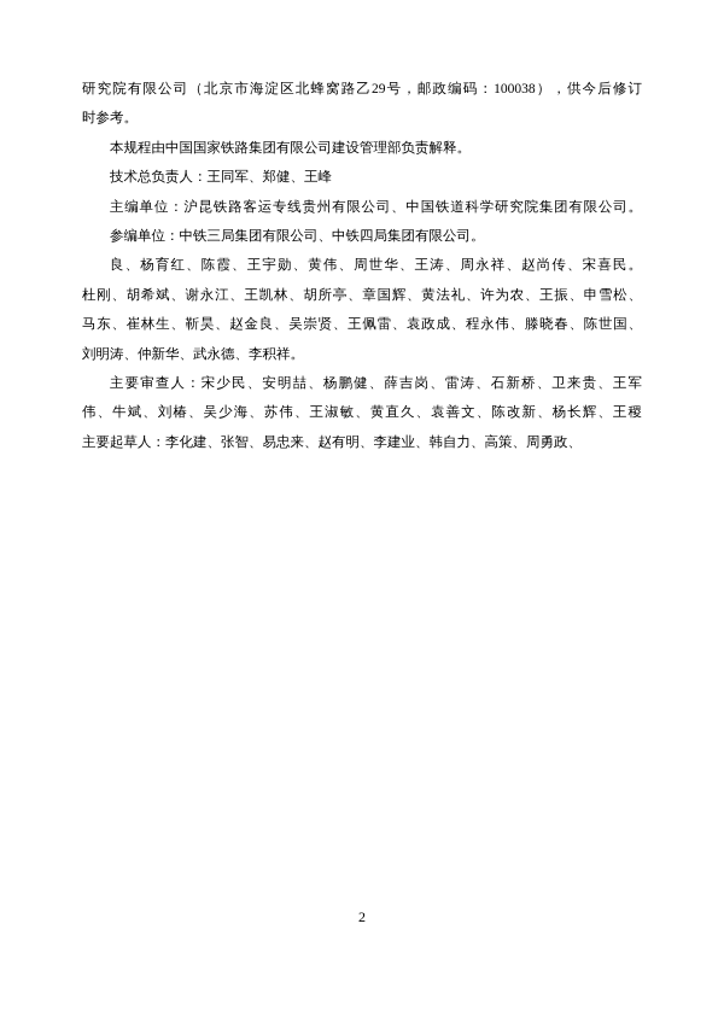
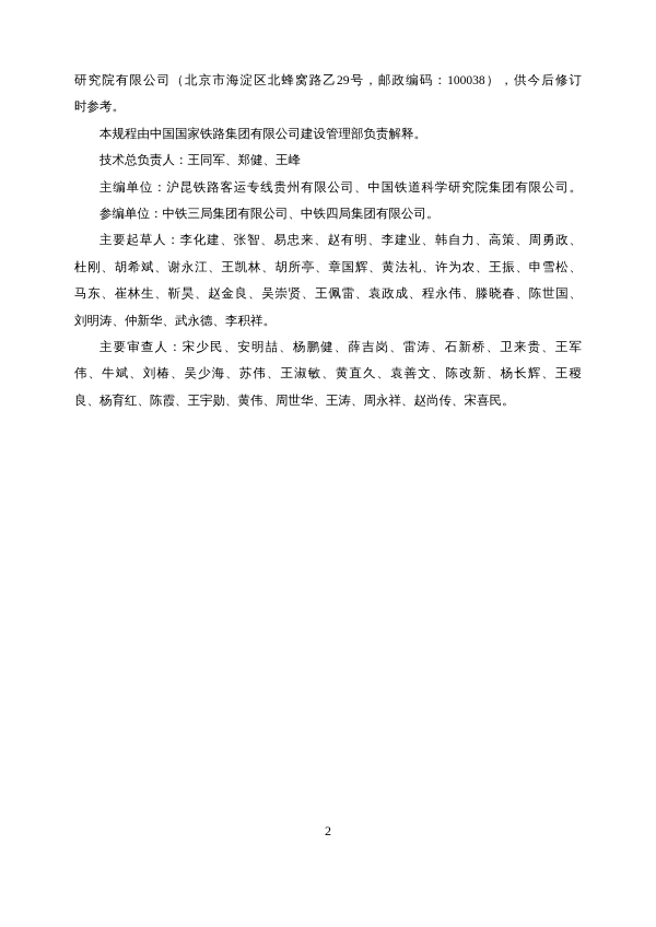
  研究院有限公司（北京市海淀区北蜂窝路乙29号，邮政编码：100038），供今后修订
  时参考。
  本规程由中国国家铁路集团有限公司建设管理部负责解释。
  技术总负责人：王同军、郑健、王峰
  主编单位：沪昆铁路客运专线贵州有限公司、中国铁道科学研究院集团有限公司。
  参编单位：中铁三局集团有限公司、中铁四局集团有限公司。
- 良、杨育红、陈霞、王宇勋、黄伟、周世华、王涛、周永祥、赵尚传、宋喜民。
+ 主要起草人：李化建、张智、易忠来、赵有明、李建业、韩自力、高策、周勇政、
  杜刚、胡希斌、谢永江、王凯林、胡所亭、章国辉、黄法礼、许为农、王振、申雪松、
  马东、崔林生、靳昊、赵金良、吴崇贤、王佩雷、袁政成、程永伟、滕晓春、陈世国、
  刘明涛、仲新华、武永德、李积祥。
  主要审查人：宋少民、安明喆、杨鹏健、薛吉岗、雷涛、石新桥、卫来贵、王军
  伟、牛斌、刘椿、吴少海、苏伟、王淑敏、黄直久、袁善文、陈改新、杨长辉、王稷
- 主要起草人：李化建、张智、易忠来、赵有明、李建业、韩自力、高策、周勇政、
+ 良、杨育红、陈霞、王宇勋、黄伟、周世华、王涛、周永祥、赵尚传、宋喜民。
  2
